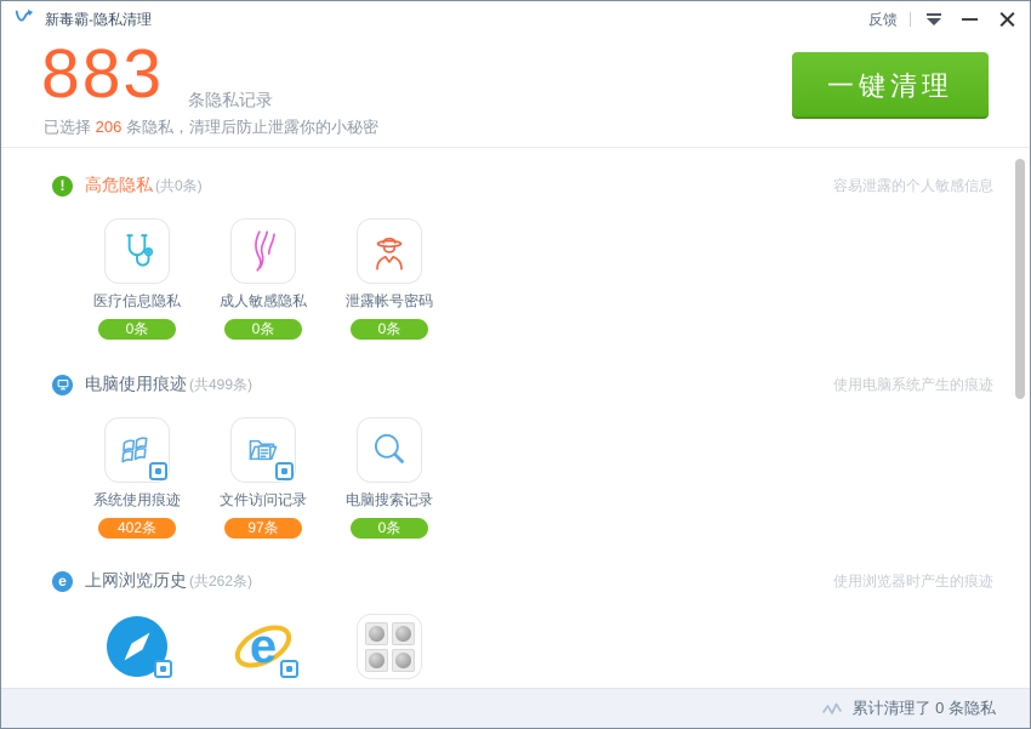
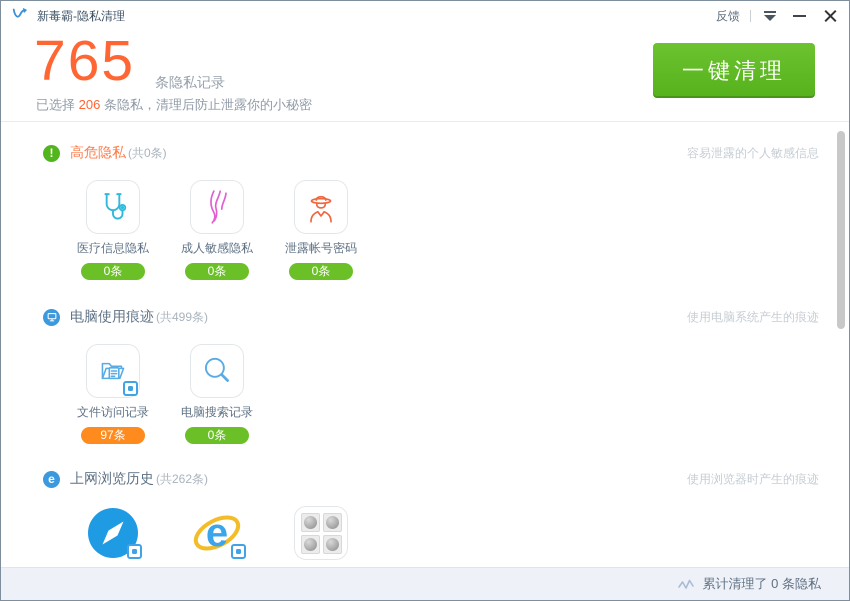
  新毒霸-隐私清理
  反馈
- 883
+ 765
  条隐私记录
  已选择 206 条隐私，清理后防止泄露你的小秘密
  一键清理
  !
  高危隐私
  (共0条)
  容易泄露的个人敏感信息
  医疗信息隐私
  0条
  成人敏感隐私
  0条
  泄露帐号密码
  0条
  电脑使用痕迹
  (共499条)
  使用电脑系统产生的痕迹
- 系统使用痕迹
- 402条
  文件访问记录
  97条
  电脑搜索记录
  0条
  e
  上网浏览历史
  (共262条)
  使用浏览器时产生的痕迹
  e
  累计清理了 0 条隐私
